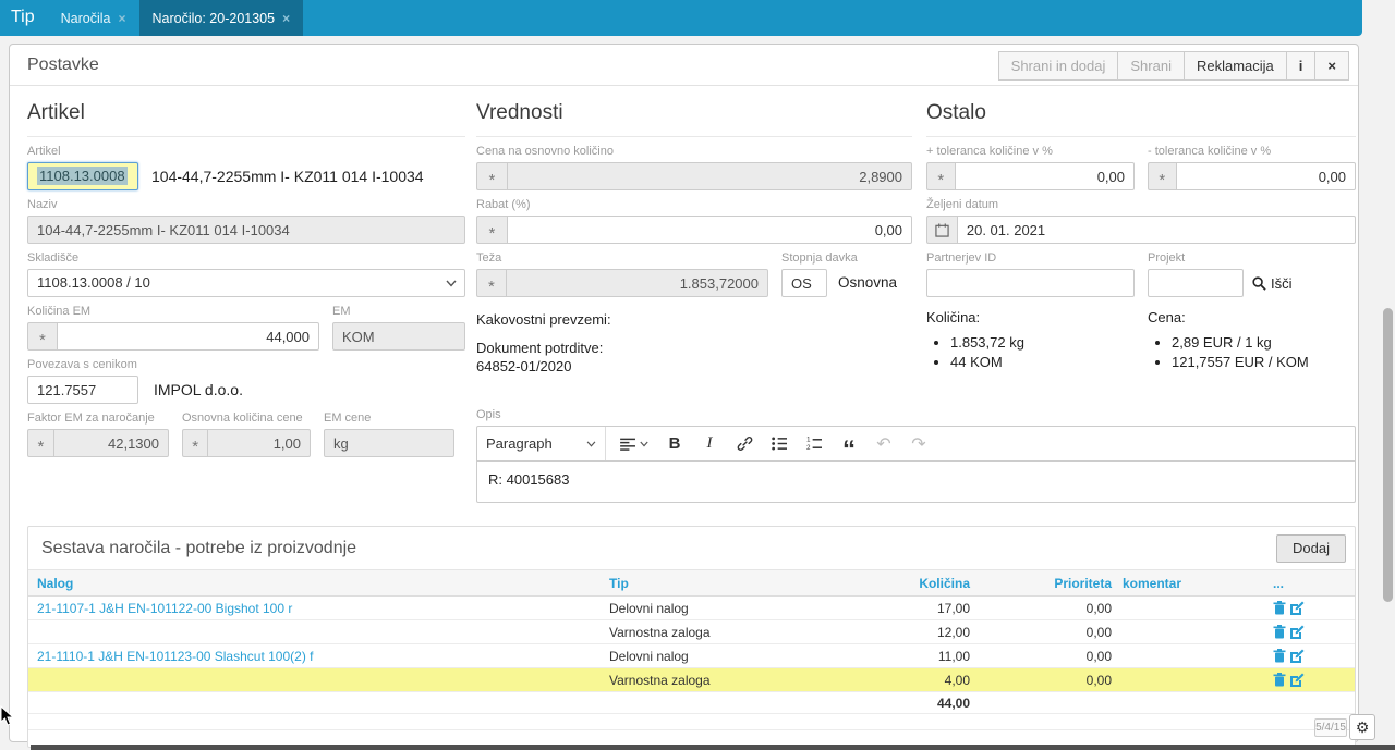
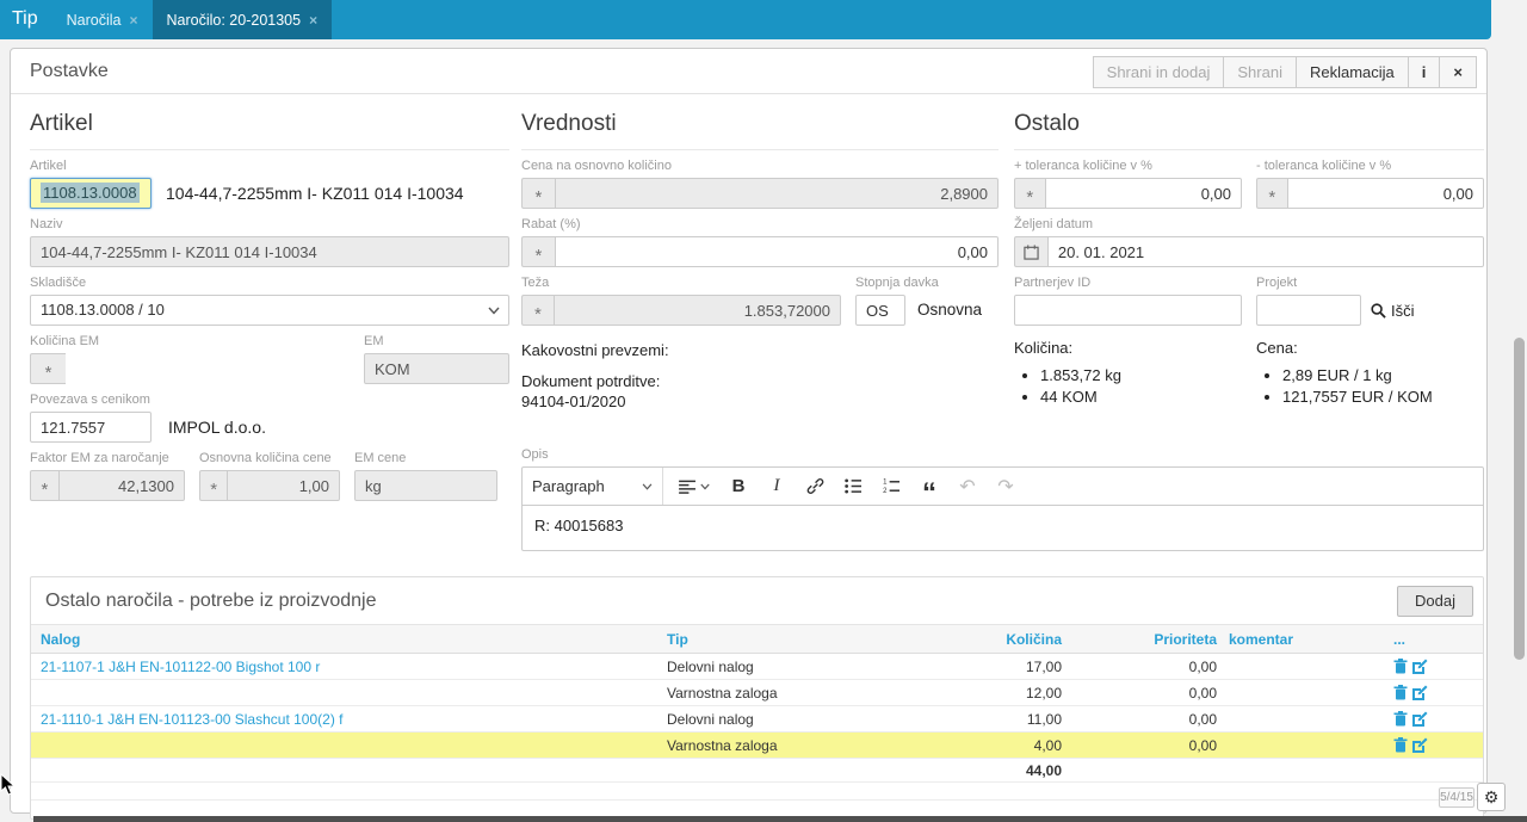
  Tip
  Naročila
  ×
  Naročilo: 20-201305
  ×
  Postavke
  Shrani in dodaj
  Shrani
  Reklamacija
  i
  ×
  Artikel
  Artikel
  1108.13.0008
  104-44,7-2255mm I- KZ011 014 I-10034
  Naziv
  104-44,7-2255mm I- KZ011 014 I-10034
  Skladišče
  1108.13.0008 / 10
  Količina EM
  *
- 44,000
  EM
  KOM
  Povezava s cenikom
  121.7557
  IMPOL d.o.o.
  Faktor EM za naročanje
  *
  42,1300
  Osnovna količina cene
  *
  1,00
  EM cene
  kg
  Vrednosti
  Cena na osnovno količino
  *
  2,8900
  Rabat (%)
  *
  0,00
  Teža
  *
  1.853,72000
  Stopnja davka
  OS
  Osnovna
  Kakovostni prevzemi:
  Dokument potrditve:
- 64852-01/2020
+ 94104-01/2020
  Ostalo
  + toleranca količine v %
  *
  0,00
  - toleranca količine v %
  *
  0,00
  Željeni datum
  20. 01. 2021
  Partnerjev ID
  Projekt
  Išči
  Količina:
  1.853,72 kg
  44 KOM
  Cena:
  2,89 EUR / 1 kg
  121,7557 EUR / KOM
  Opis
  Paragraph
  B
  I
  “
  ↶
  ↷
  R: 40015683
- Sestava naročila - potrebe iz proizvodnje
+ Ostalo naročila - potrebe iz proizvodnje
  Dodaj
  Nalog
  Tip
  Količina
  Prioriteta
  komentar
  ...
  21-1107-1 J&H EN-101122-00 Bigshot 100 r
  Delovni nalog
  17,00
  0,00
  Varnostna zaloga
  12,00
  0,00
  21-1110-1 J&H EN-101123-00 Slashcut 100(2) f
  Delovni nalog
  11,00
  0,00
  Varnostna zaloga
  4,00
  0,00
  44,00
  5/4/15
  ⚙
